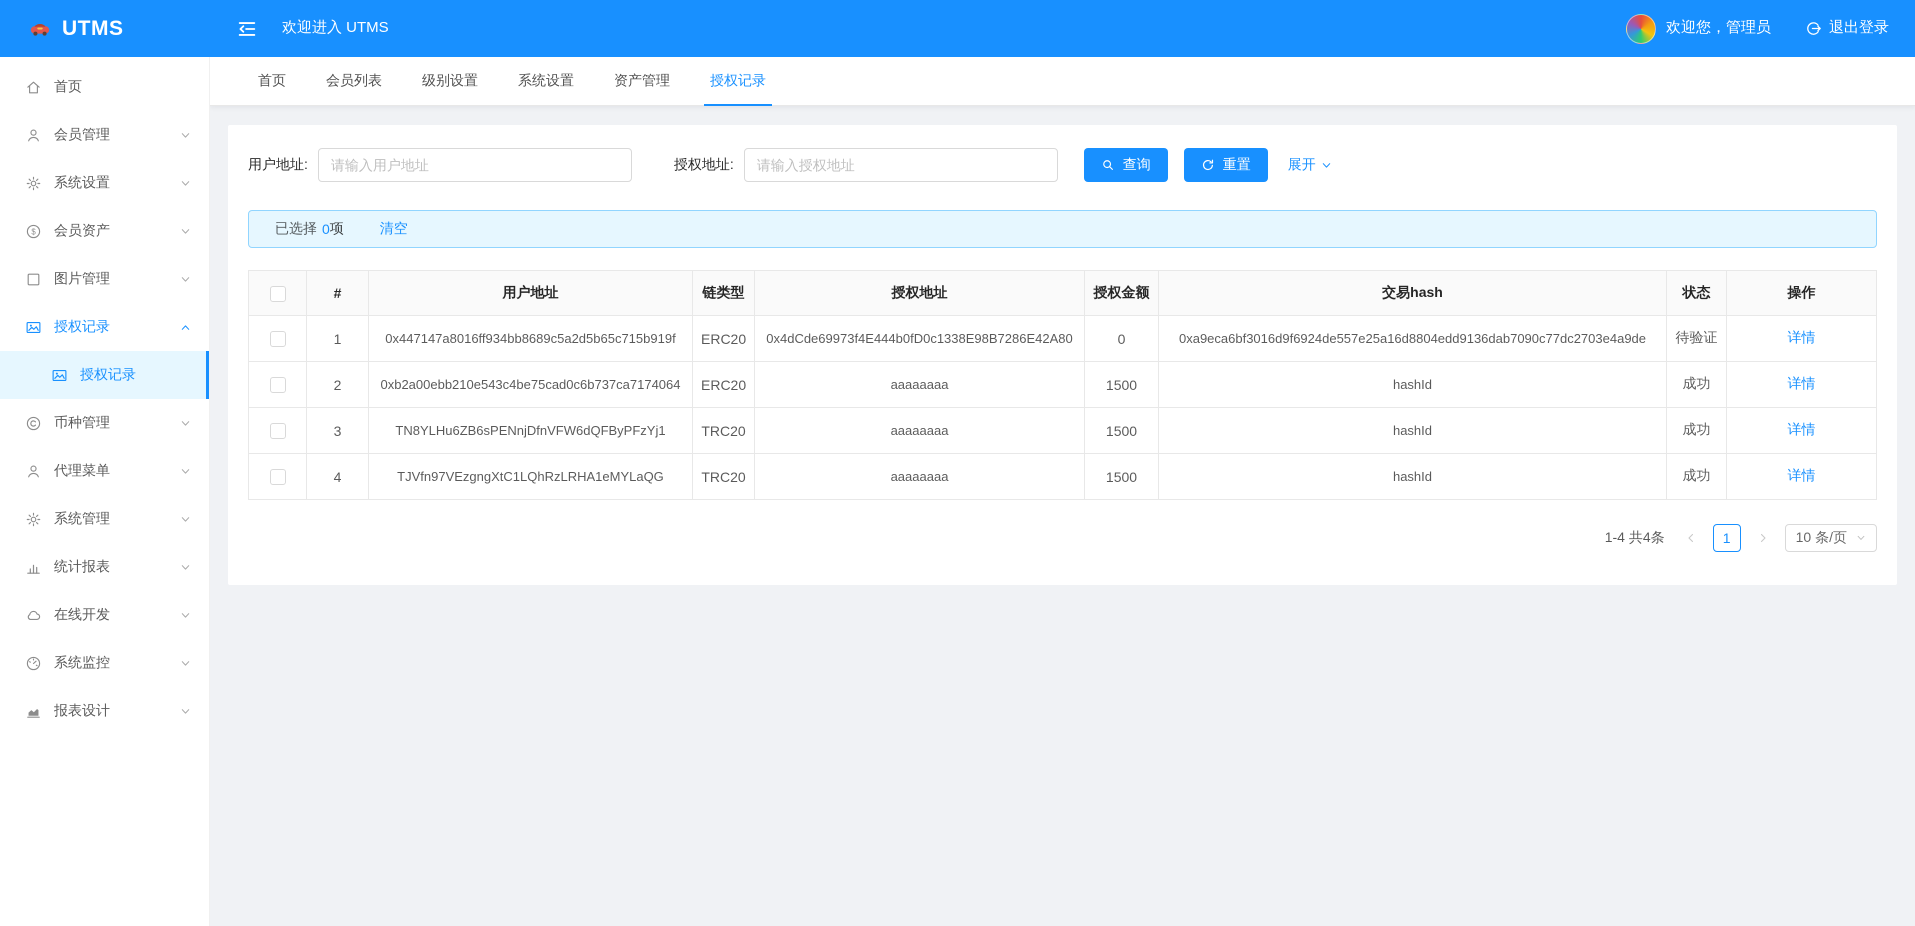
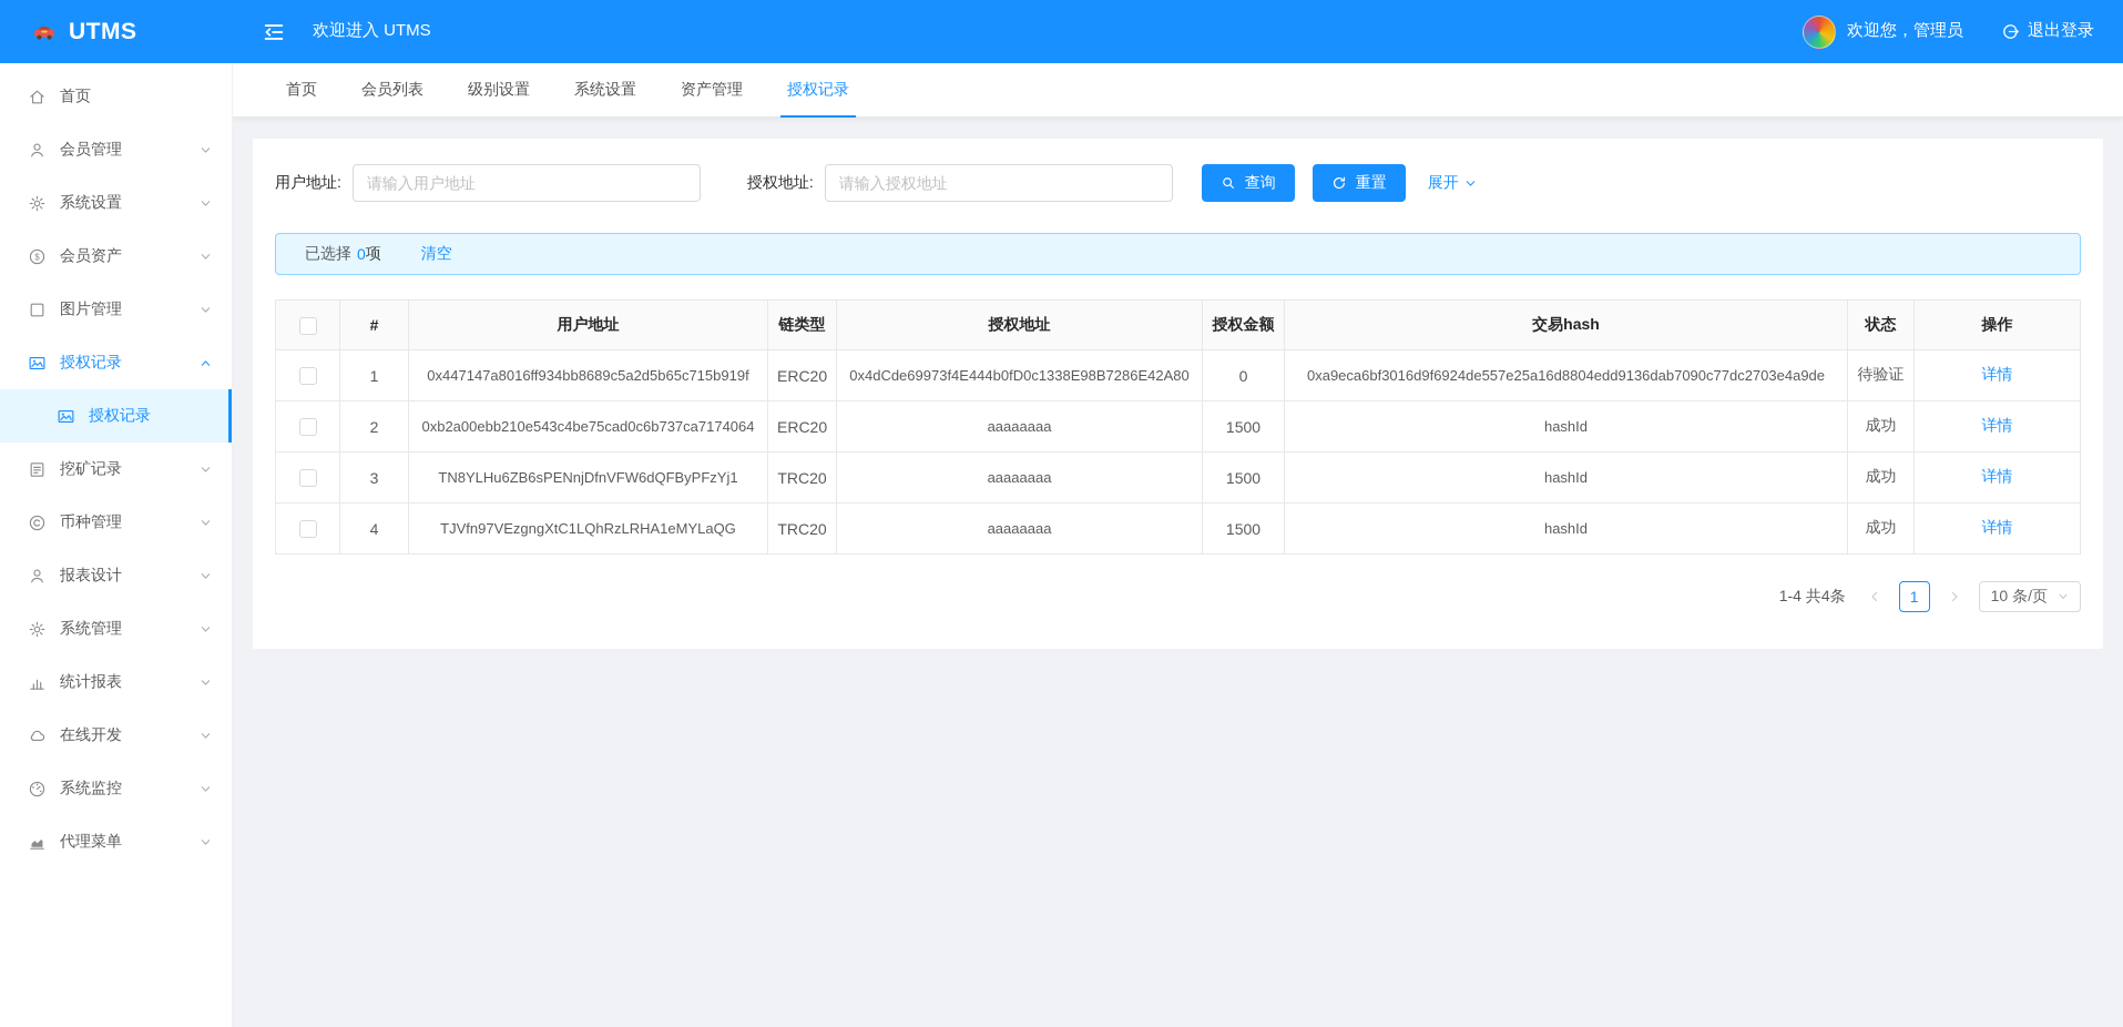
  UTMS
  欢迎进入 UTMS
  欢迎您，管理员
  退出登录
  首页
  会员管理
  系统设置
  会员资产
  图片管理
  授权记录
  授权记录
+ 挖矿记录
  币种管理
- 代理菜单
+ 报表设计
  系统管理
  统计报表
  在线开发
  系统监控
- 报表设计
+ 代理菜单
  首页
  会员列表
  级别设置
  系统设置
  资产管理
  授权记录
  用户地址:
  请输入用户地址
  授权地址:
  请输入授权地址
  查询
  重置
  展开
  已选择
  0
  项
  清空
  	#	用户地址	链类型	授权地址	授权金额	交易hash	状态	操作
  	1	0x447147a8016ff934bb8689c5a2d5b65c715b919f	ERC20	0x4dCde69973f4E444b0fD0c1338E98B7286E42A80	0	0xa9eca6bf3016d9f6924de557e25a16d8804edd9136dab7090c77dc2703e4a9de	待验证	详情
  	2	0xb2a00ebb210e543c4be75cad0c6b737ca7174064	ERC20	aaaaaaaa	1500	hashId	成功	详情
  	3	TN8YLHu6ZB6sPENnjDfnVFW6dQFByPFzYj1	TRC20	aaaaaaaa	1500	hashId	成功	详情
  	4	TJVfn97VEzgngXtC1LQhRzLRHA1eMYLaQG	TRC20	aaaaaaaa	1500	hashId	成功	详情
  1-4 共4条
  1
  10 条/页
